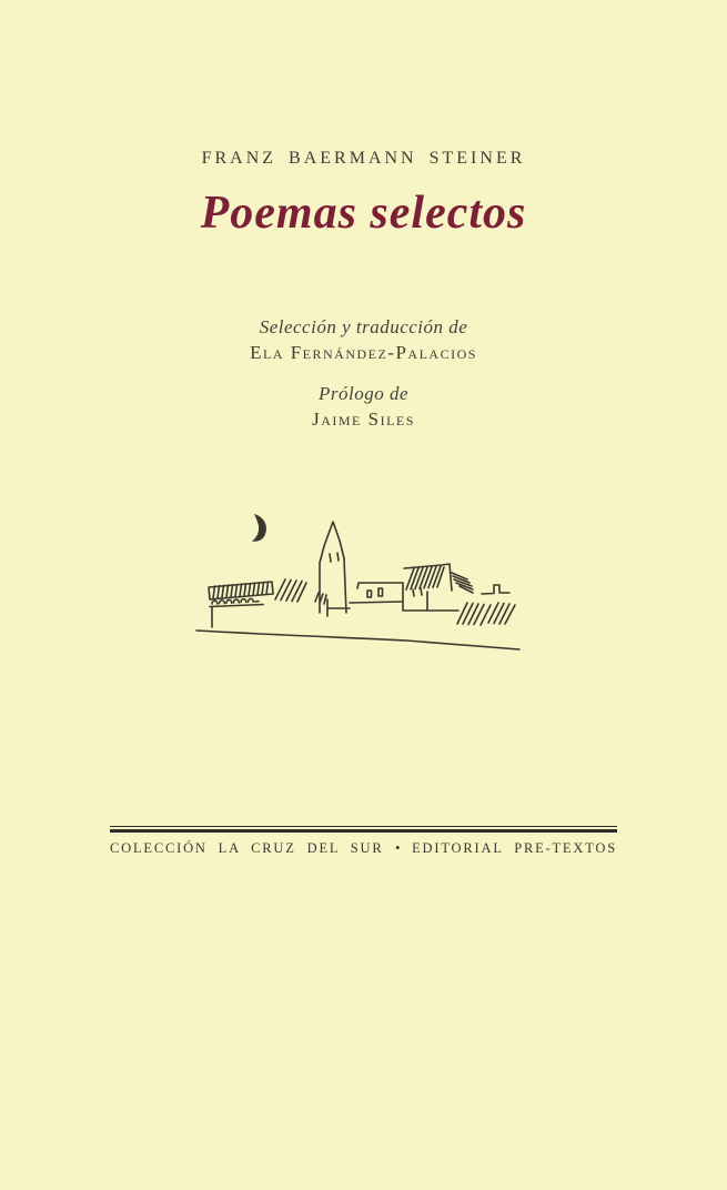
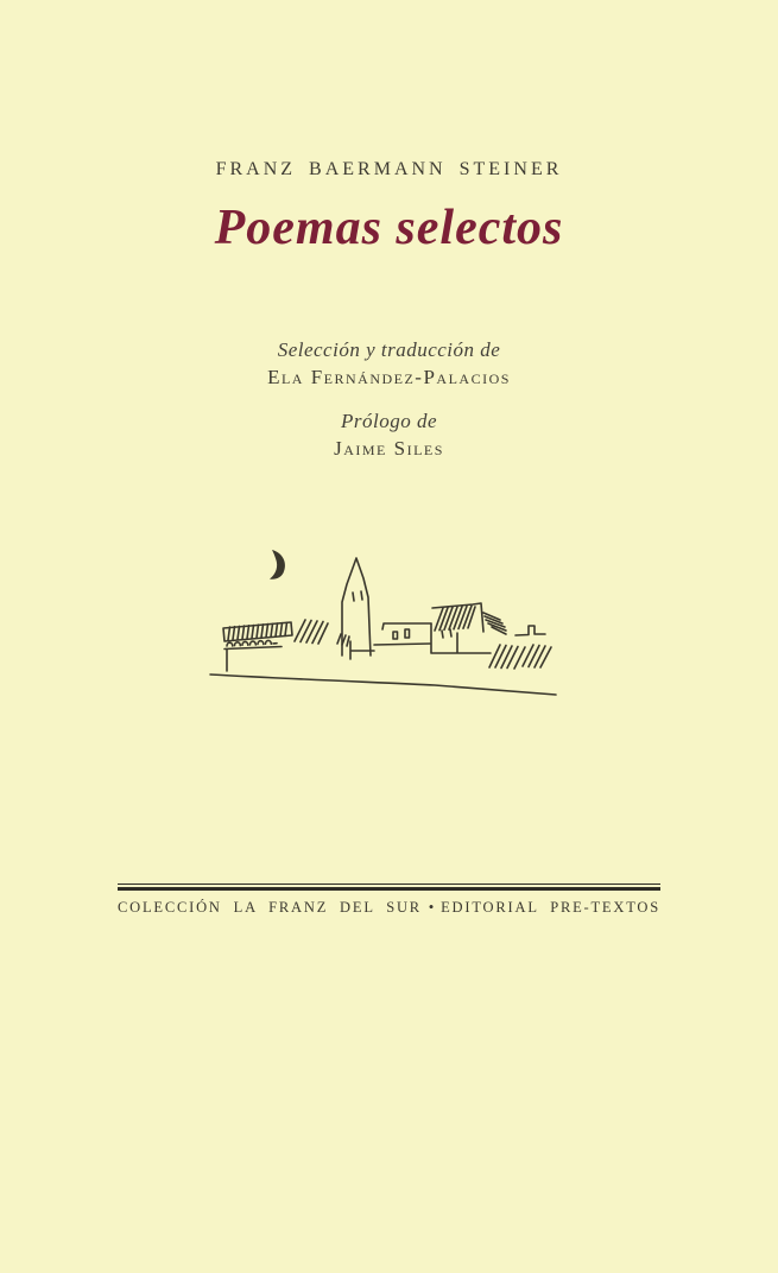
  FRANZ BAERMANN STEINER
  Poemas selectos
  Selección y traducción de
  Ela Fernández-Palacios
  Prólogo de
  Jaime Siles
- COLECCIÓN LA CRUZ DEL SUR
+ COLECCIÓN LA FRANZ DEL SUR
  •
  EDITORIAL PRE-TEXTOS
